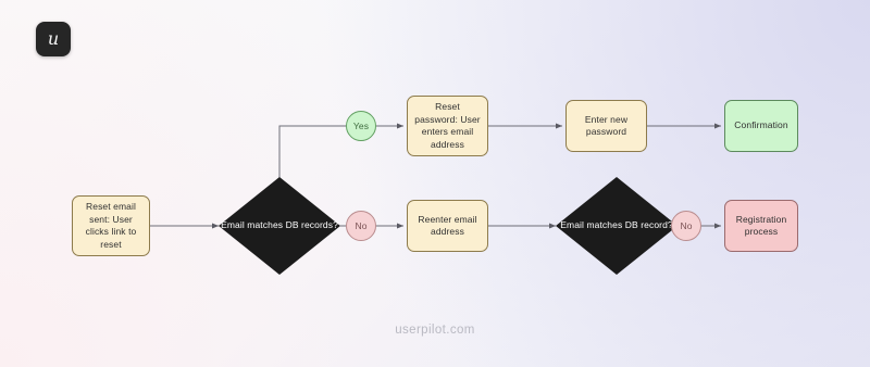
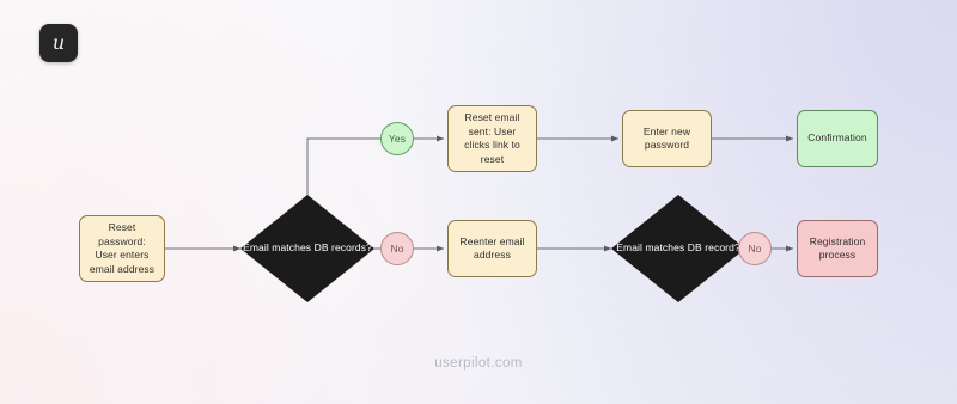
  u
- Reset email sent: User clicks link to reset
+ Reset password: User enters email address
  Email matches DB records?
  Yes
- Reset password: User enters email address
+ Reset email sent: User clicks link to reset
  Enter new password
  Confirmation
  No
  Reenter email address
  Email matches DB record
  No
  Registration process
  userpilot.com
